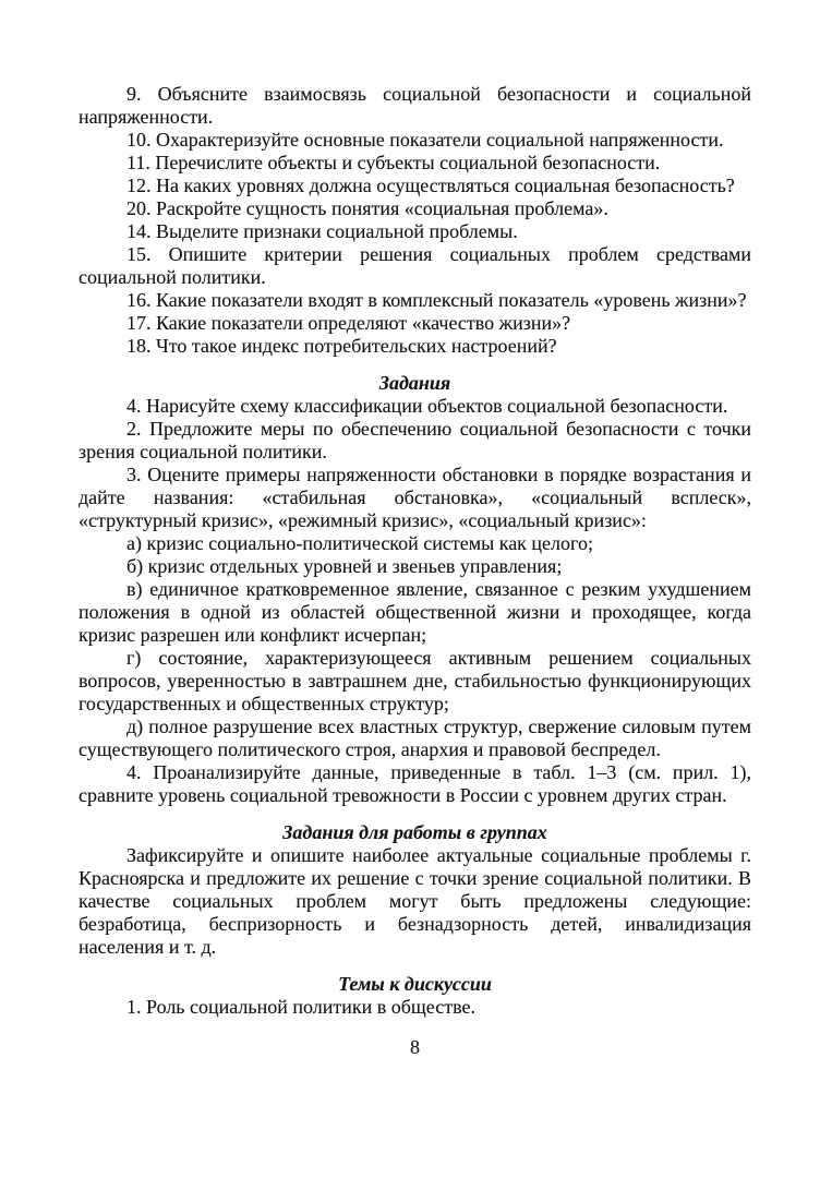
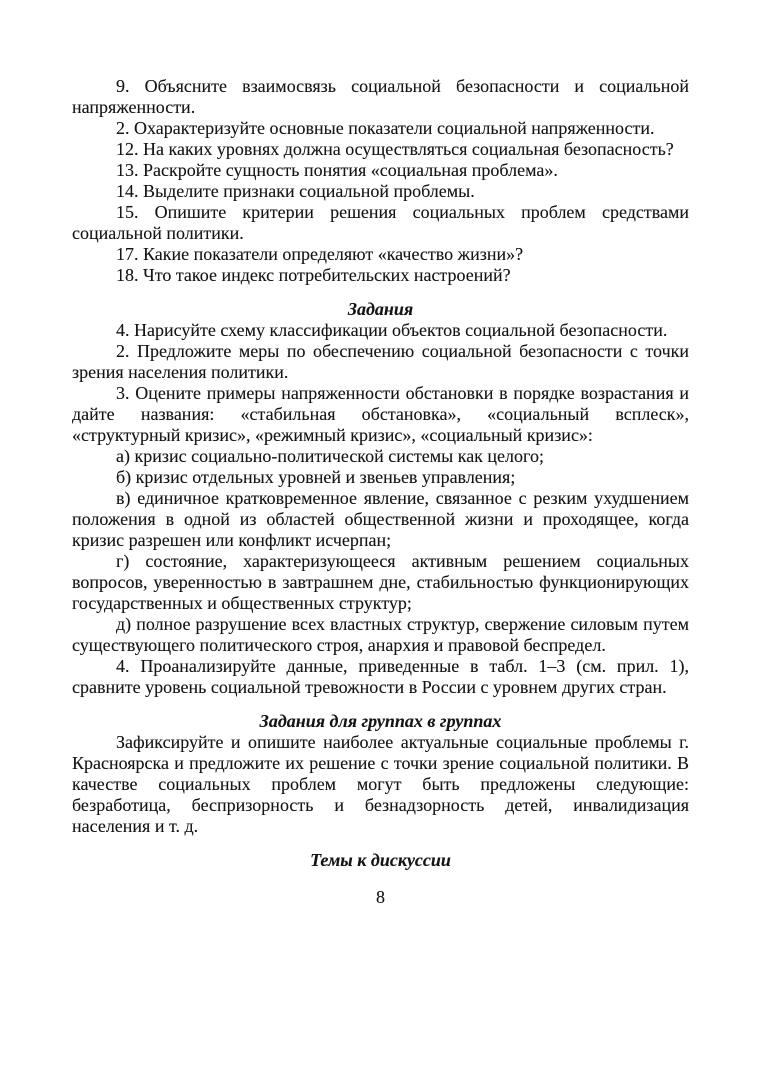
  9. Объясните взаимосвязь социальной безопасности и социальной напряженности.
- 10. Охарактеризуйте основные показатели социальной напряженности.
+ 2. Охарактеризуйте основные показатели социальной напряженности.
- 11. Перечислите объекты и субъекты социальной безопасности.
  12. На каких уровнях должна осуществляться социальная безопасность?
- 20. Раскройте сущность понятия «социальная проблема».
+ 13. Раскройте сущность понятия «социальная проблема».
  14. Выделите признаки социальной проблемы.
  15. Опишите критерии решения социальных проблем средствами социальной политики.
- 16. Какие показатели входят в комплексный показатель «уровень жизни»?
  17. Какие показатели определяют «качество жизни»?
  18. Что такое индекс потребительских настроений?
  Задания
  4. Нарисуйте схему классификации объектов социальной безопасности.
- 2. Предложите меры по обеспечению социальной безопасности с точки зрения социальной политики.
+ 2. Предложите меры по обеспечению социальной безопасности с точки зрения населения политики.
  3. Оцените примеры напряженности обстановки в порядке возрастания и дайте названия: «стабильная обстановка», «социальный всплеск», «структурный кризис», «режимный кризис», «социальный кризис»:
  а) кризис социально-политической системы как целого;
  б) кризис отдельных уровней и звеньев управления;
  в) единичное кратковременное явление, связанное с резким ухудшением положения в одной из областей общественной жизни и проходящее, когда кризис разрешен или конфликт исчерпан;
  г) состояние, характеризующееся активным решением социальных вопросов, уверенностью в завтрашнем дне, стабильностью функционирующих государственных и общественных структур;
  д) полное разрушение всех властных структур, свержение силовым путем существующего политического строя, анархия и правовой беспредел.
  4. Проанализируйте данные, приведенные в табл. 1–3 (см. прил. 1), сравните уровень социальной тревожности в России с уровнем других стран.
- Задания для работы в группах
+ Задания для группах в группах
  Зафиксируйте и опишите наиболее актуальные социальные проблемы г. Красноярска и предложите их решение с точки зрение социальной политики. В качестве социальных проблем могут быть предложены следующие: безработица, беспризорность и безнадзорность детей, инвалидизация населения и т. д.
  Темы к дискуссии
- 1. Роль социальной политики в обществе.
  8
